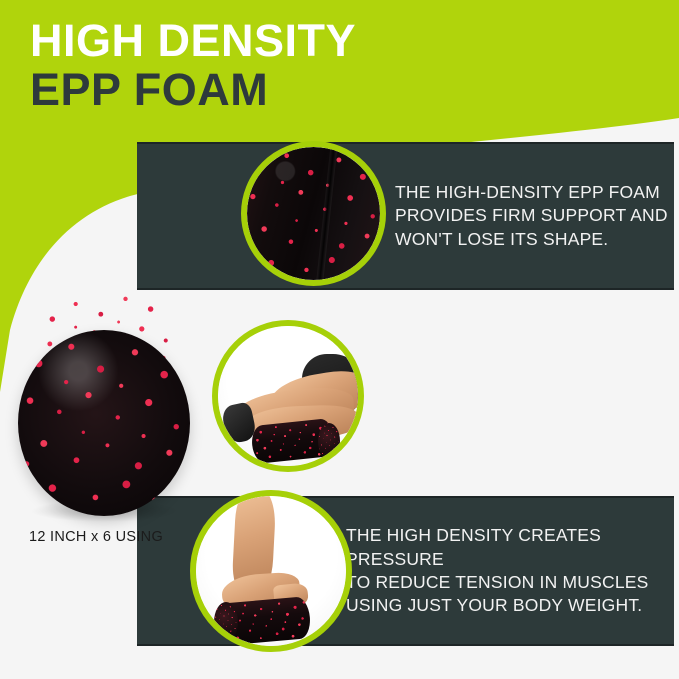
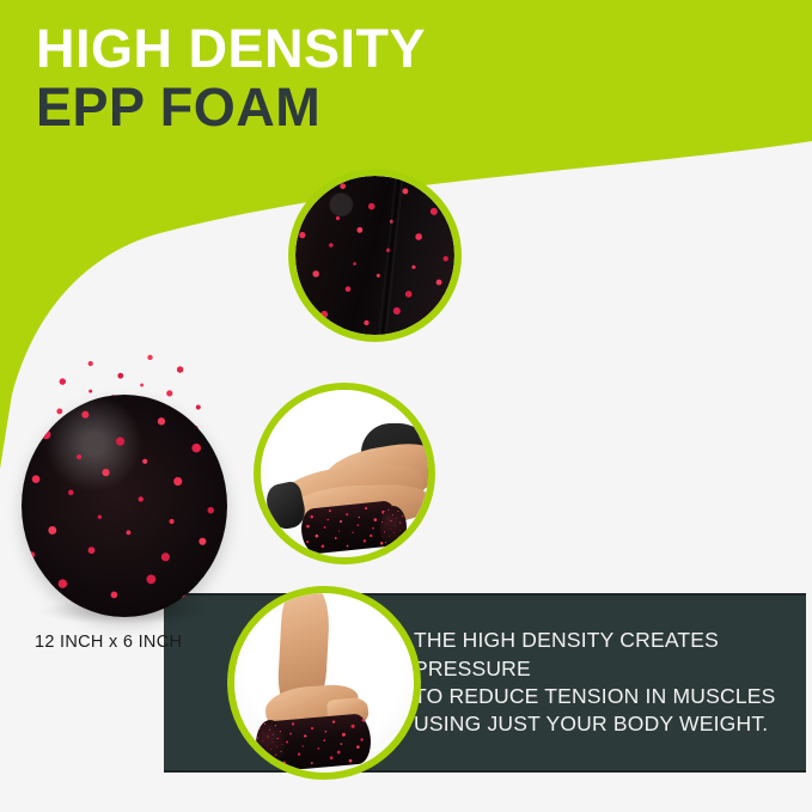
  HIGH DENSITY
  EPP FOAM
- THE HIGH-DENSITY EPP FOAM
- PROVIDES FIRM SUPPORT AND
- WON'T LOSE ITS SHAPE.
  THE HIGH DENSITY CREATES PRESSURE
  TO REDUCE TENSION IN MUSCLES
  USING JUST YOUR BODY WEIGHT.
- 12 INCH x 6 USING
+ 12 INCH x 6 INCH
